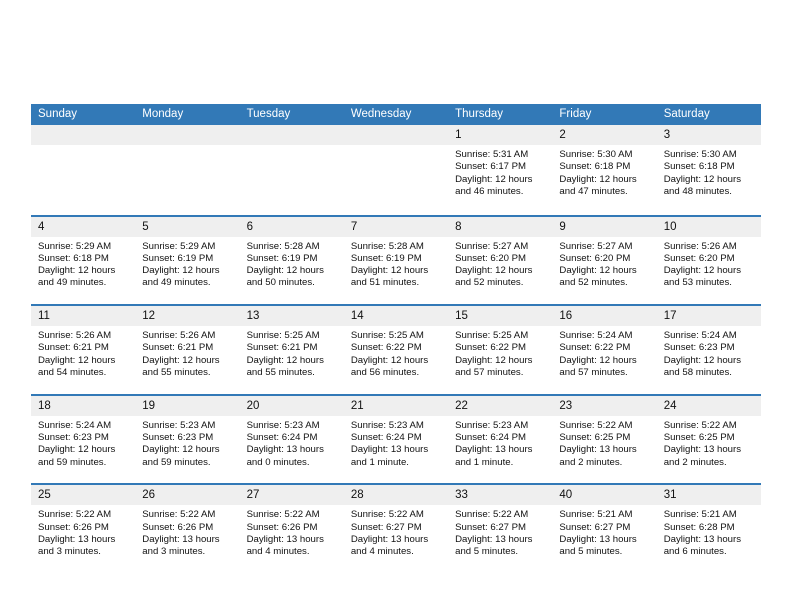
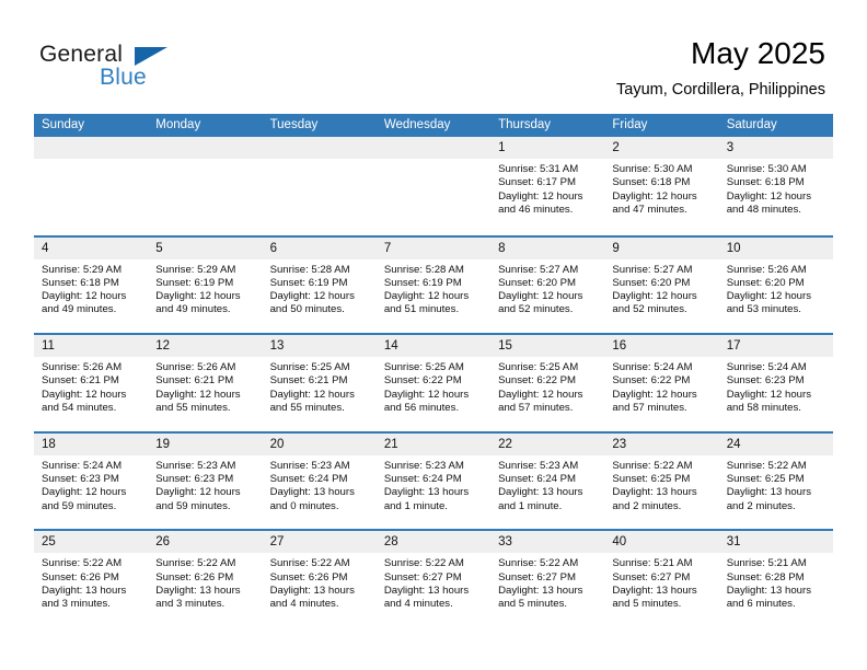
+ General
+ Blue
+ May 2025
+ Tayum, Cordillera, Philippines
  Sunday
  Monday
  Tuesday
  Wednesday
  Thursday
  Friday
  Saturday
  1
  Sunrise: 5:31 AM
  Sunset: 6:17 PM
  Daylight: 12 hours
  and 46 minutes.
  2
  Sunrise: 5:30 AM
  Sunset: 6:18 PM
  Daylight: 12 hours
  and 47 minutes.
  3
  Sunrise: 5:30 AM
  Sunset: 6:18 PM
  Daylight: 12 hours
  and 48 minutes.
  4
  Sunrise: 5:29 AM
  Sunset: 6:18 PM
  Daylight: 12 hours
  and 49 minutes.
  5
  Sunrise: 5:29 AM
  Sunset: 6:19 PM
  Daylight: 12 hours
  and 49 minutes.
  6
  Sunrise: 5:28 AM
  Sunset: 6:19 PM
  Daylight: 12 hours
  and 50 minutes.
  7
  Sunrise: 5:28 AM
  Sunset: 6:19 PM
  Daylight: 12 hours
  and 51 minutes.
  8
  Sunrise: 5:27 AM
  Sunset: 6:20 PM
  Daylight: 12 hours
  and 52 minutes.
  9
  Sunrise: 5:27 AM
  Sunset: 6:20 PM
  Daylight: 12 hours
  and 52 minutes.
  10
  Sunrise: 5:26 AM
  Sunset: 6:20 PM
  Daylight: 12 hours
  and 53 minutes.
  11
  Sunrise: 5:26 AM
  Sunset: 6:21 PM
  Daylight: 12 hours
  and 54 minutes.
  12
  Sunrise: 5:26 AM
  Sunset: 6:21 PM
  Daylight: 12 hours
  and 55 minutes.
  13
  Sunrise: 5:25 AM
  Sunset: 6:21 PM
  Daylight: 12 hours
  and 55 minutes.
  14
  Sunrise: 5:25 AM
  Sunset: 6:22 PM
  Daylight: 12 hours
  and 56 minutes.
  15
  Sunrise: 5:25 AM
  Sunset: 6:22 PM
  Daylight: 12 hours
  and 57 minutes.
  16
  Sunrise: 5:24 AM
  Sunset: 6:22 PM
  Daylight: 12 hours
  and 57 minutes.
  17
  Sunrise: 5:24 AM
  Sunset: 6:23 PM
  Daylight: 12 hours
  and 58 minutes.
  18
  Sunrise: 5:24 AM
  Sunset: 6:23 PM
  Daylight: 12 hours
  and 59 minutes.
  19
  Sunrise: 5:23 AM
  Sunset: 6:23 PM
  Daylight: 12 hours
  and 59 minutes.
  20
  Sunrise: 5:23 AM
  Sunset: 6:24 PM
  Daylight: 13 hours
  and 0 minutes.
  21
  Sunrise: 5:23 AM
  Sunset: 6:24 PM
  Daylight: 13 hours
  and 1 minute.
  22
  Sunrise: 5:23 AM
  Sunset: 6:24 PM
  Daylight: 13 hours
  and 1 minute.
  23
  Sunrise: 5:22 AM
  Sunset: 6:25 PM
  Daylight: 13 hours
  and 2 minutes.
  24
  Sunrise: 5:22 AM
  Sunset: 6:25 PM
  Daylight: 13 hours
  and 2 minutes.
  25
  Sunrise: 5:22 AM
  Sunset: 6:26 PM
  Daylight: 13 hours
  and 3 minutes.
  26
  Sunrise: 5:22 AM
  Sunset: 6:26 PM
  Daylight: 13 hours
  and 3 minutes.
  27
  Sunrise: 5:22 AM
  Sunset: 6:26 PM
  Daylight: 13 hours
  and 4 minutes.
  28
  Sunrise: 5:22 AM
  Sunset: 6:27 PM
  Daylight: 13 hours
  and 4 minutes.
  33
  Sunrise: 5:22 AM
  Sunset: 6:27 PM
  Daylight: 13 hours
  and 5 minutes.
  40
  Sunrise: 5:21 AM
  Sunset: 6:27 PM
  Daylight: 13 hours
  and 5 minutes.
  31
  Sunrise: 5:21 AM
  Sunset: 6:28 PM
  Daylight: 13 hours
  and 6 minutes.
